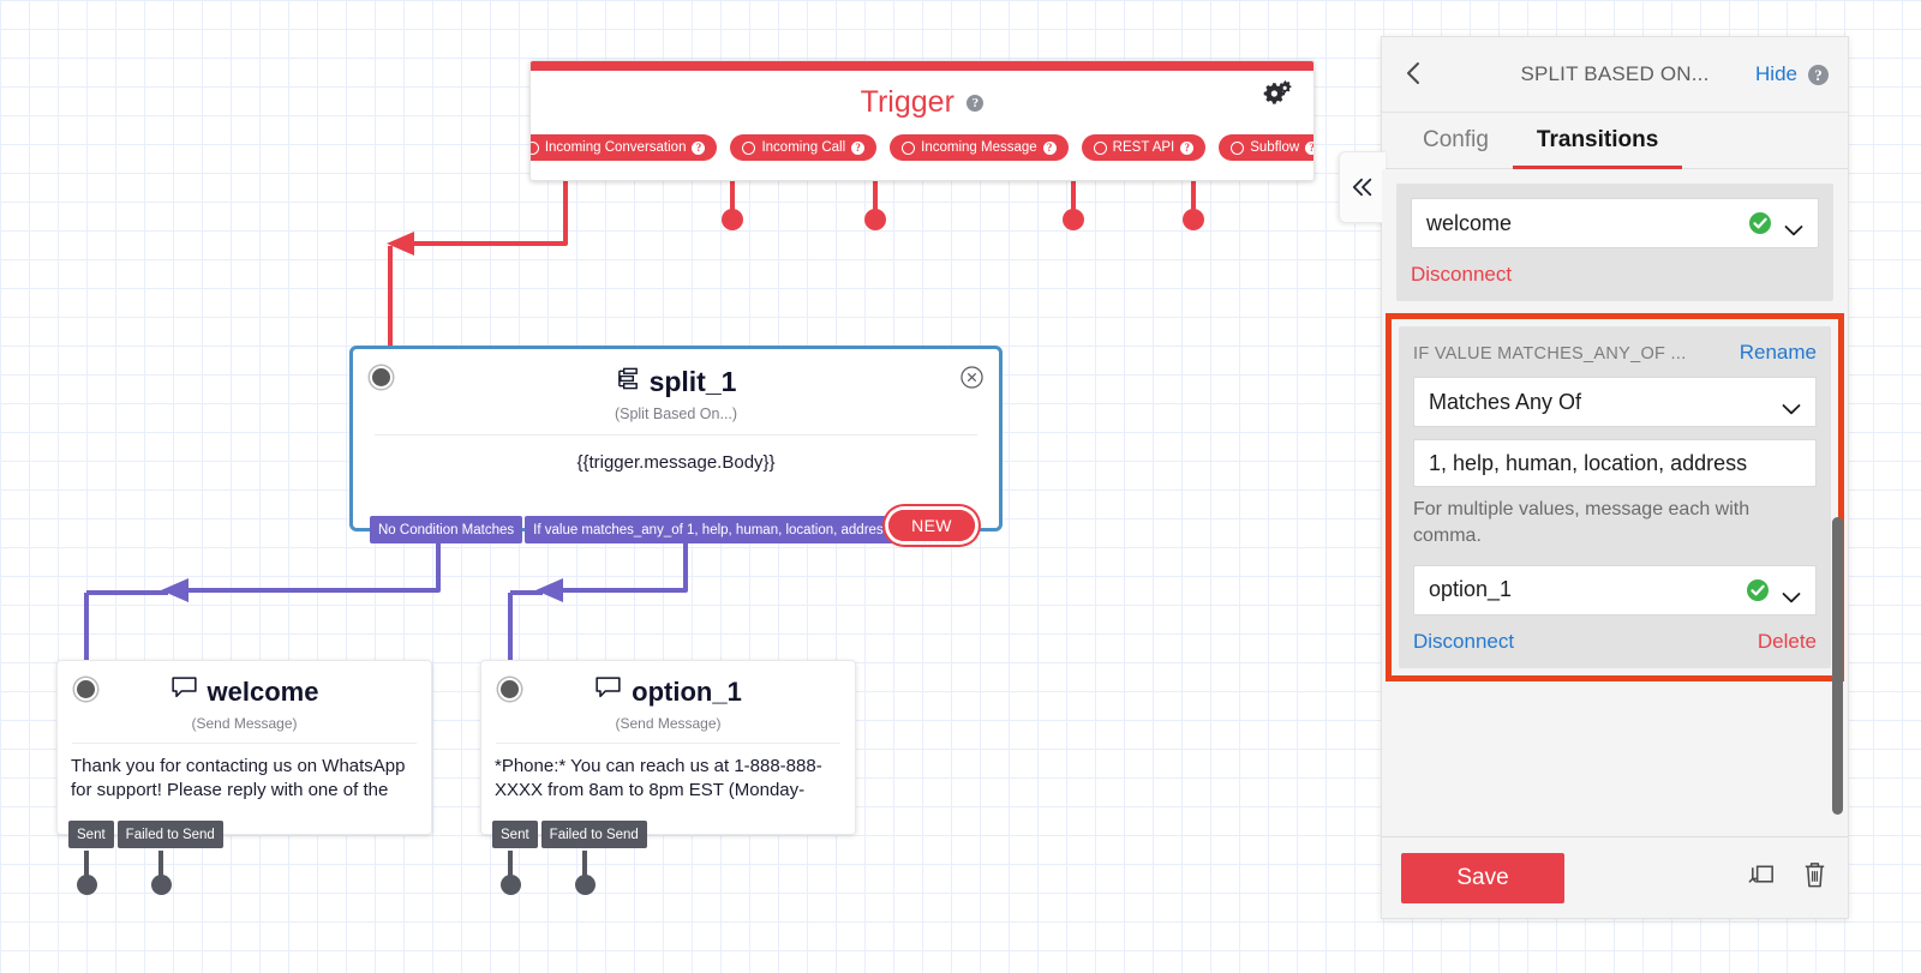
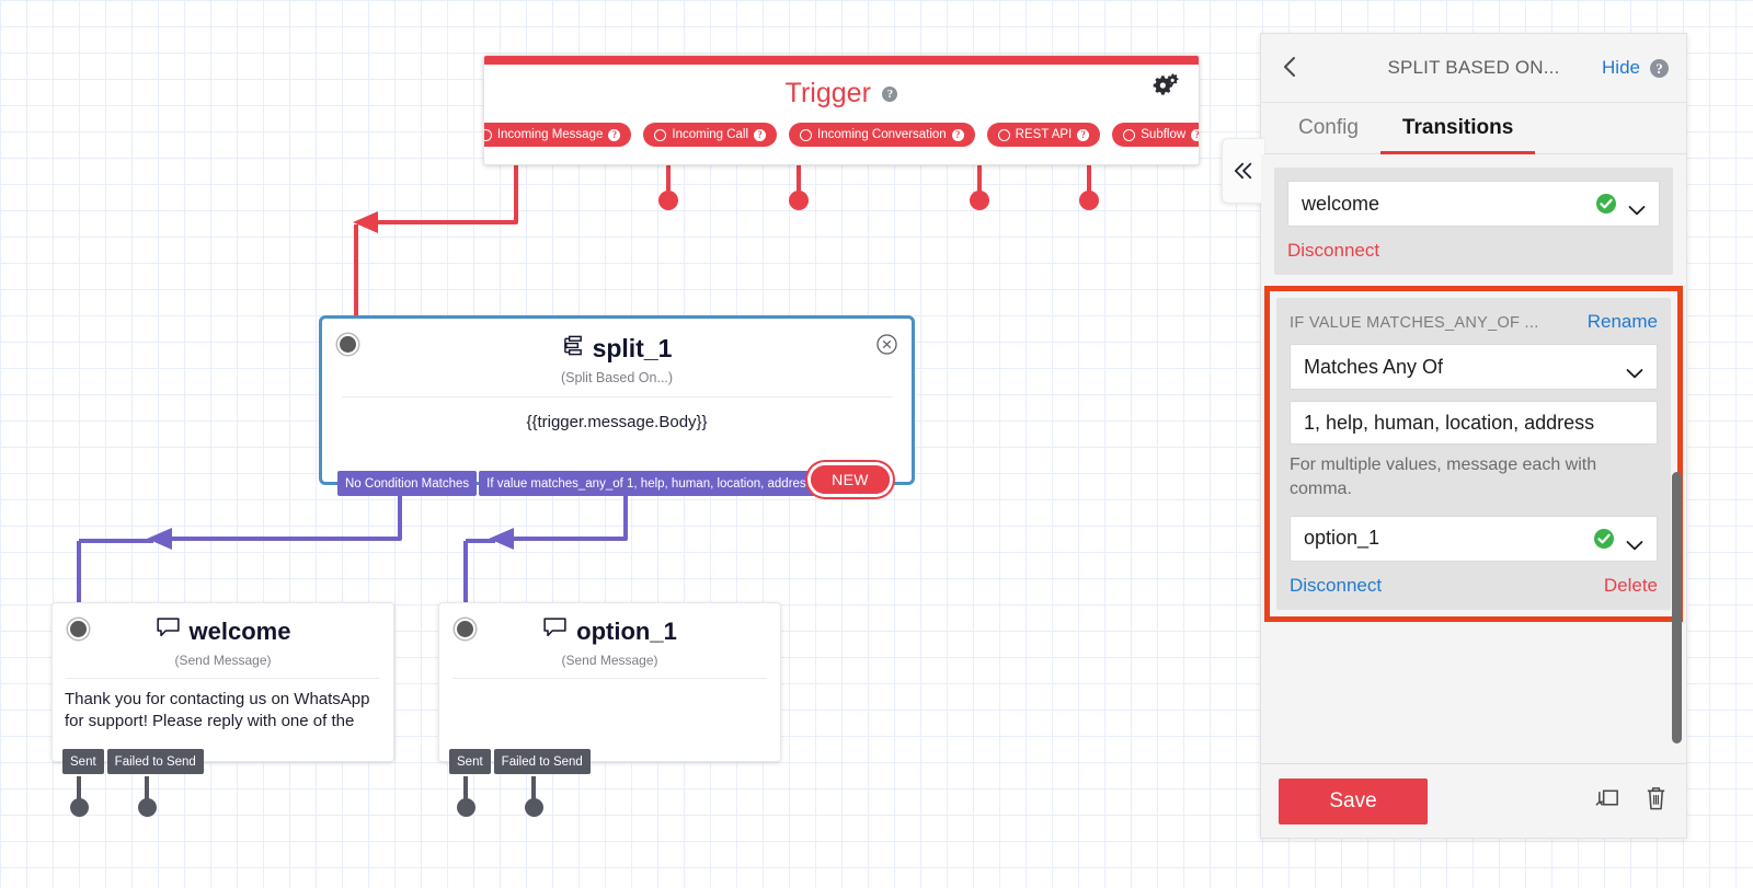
  Trigger ?
- Incoming Conversation
+ Incoming Message
  ?
  Incoming Call
  ?
- Incoming Message
+ Incoming Conversation
  ?
  REST API
  ?
  Subflow
  ?
  split_1
  (Split Based On...)
  {{trigger.message.Body}}
  No Condition Matches
  If value matches_any_of 1, help, human, location, addres
  NEW
  welcome
  (Send Message)
  Thank you for contacting us on WhatsApp for support! Please reply with one of the
  Sent
  Failed to Send
  option_1
  (Send Message)
- *Phone:* You can reach us at 1-888-888-XXXX from 8am to 8pm EST (Monday-
  Sent
  Failed to Send
  SPLIT BASED ON...
  Hide
  ?
  Config
  Transitions
  welcome
  Disconnect
  IF VALUE MATCHES_ANY_OF ...
  Rename
  Matches Any Of
  1, help, human, location, address
  For multiple values, message each with comma.
  option_1
  Disconnect
  Delete
  Save
